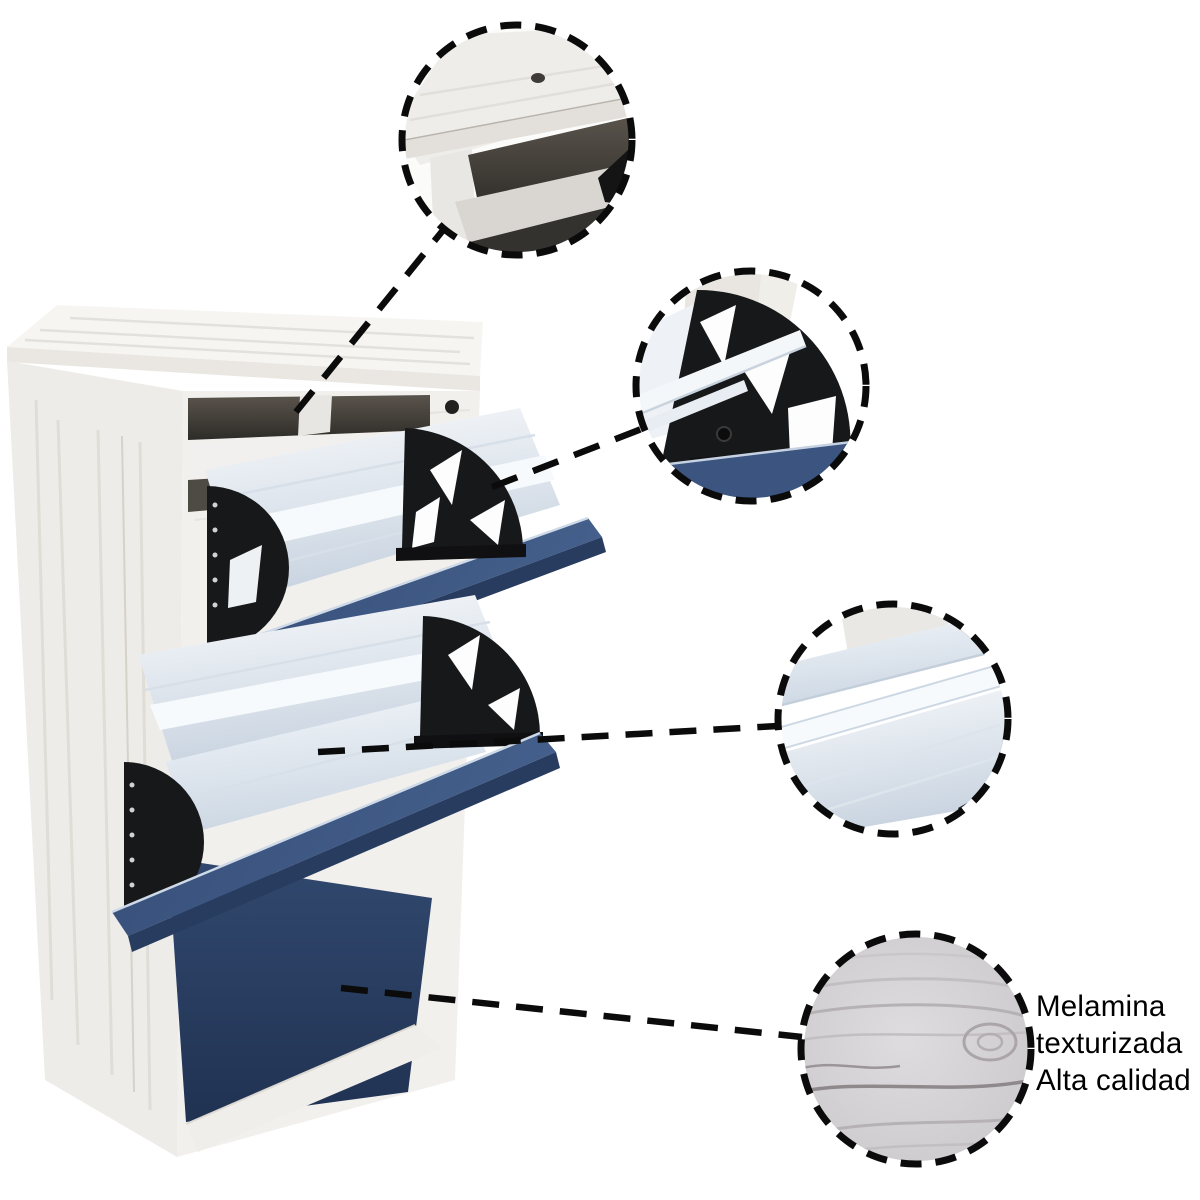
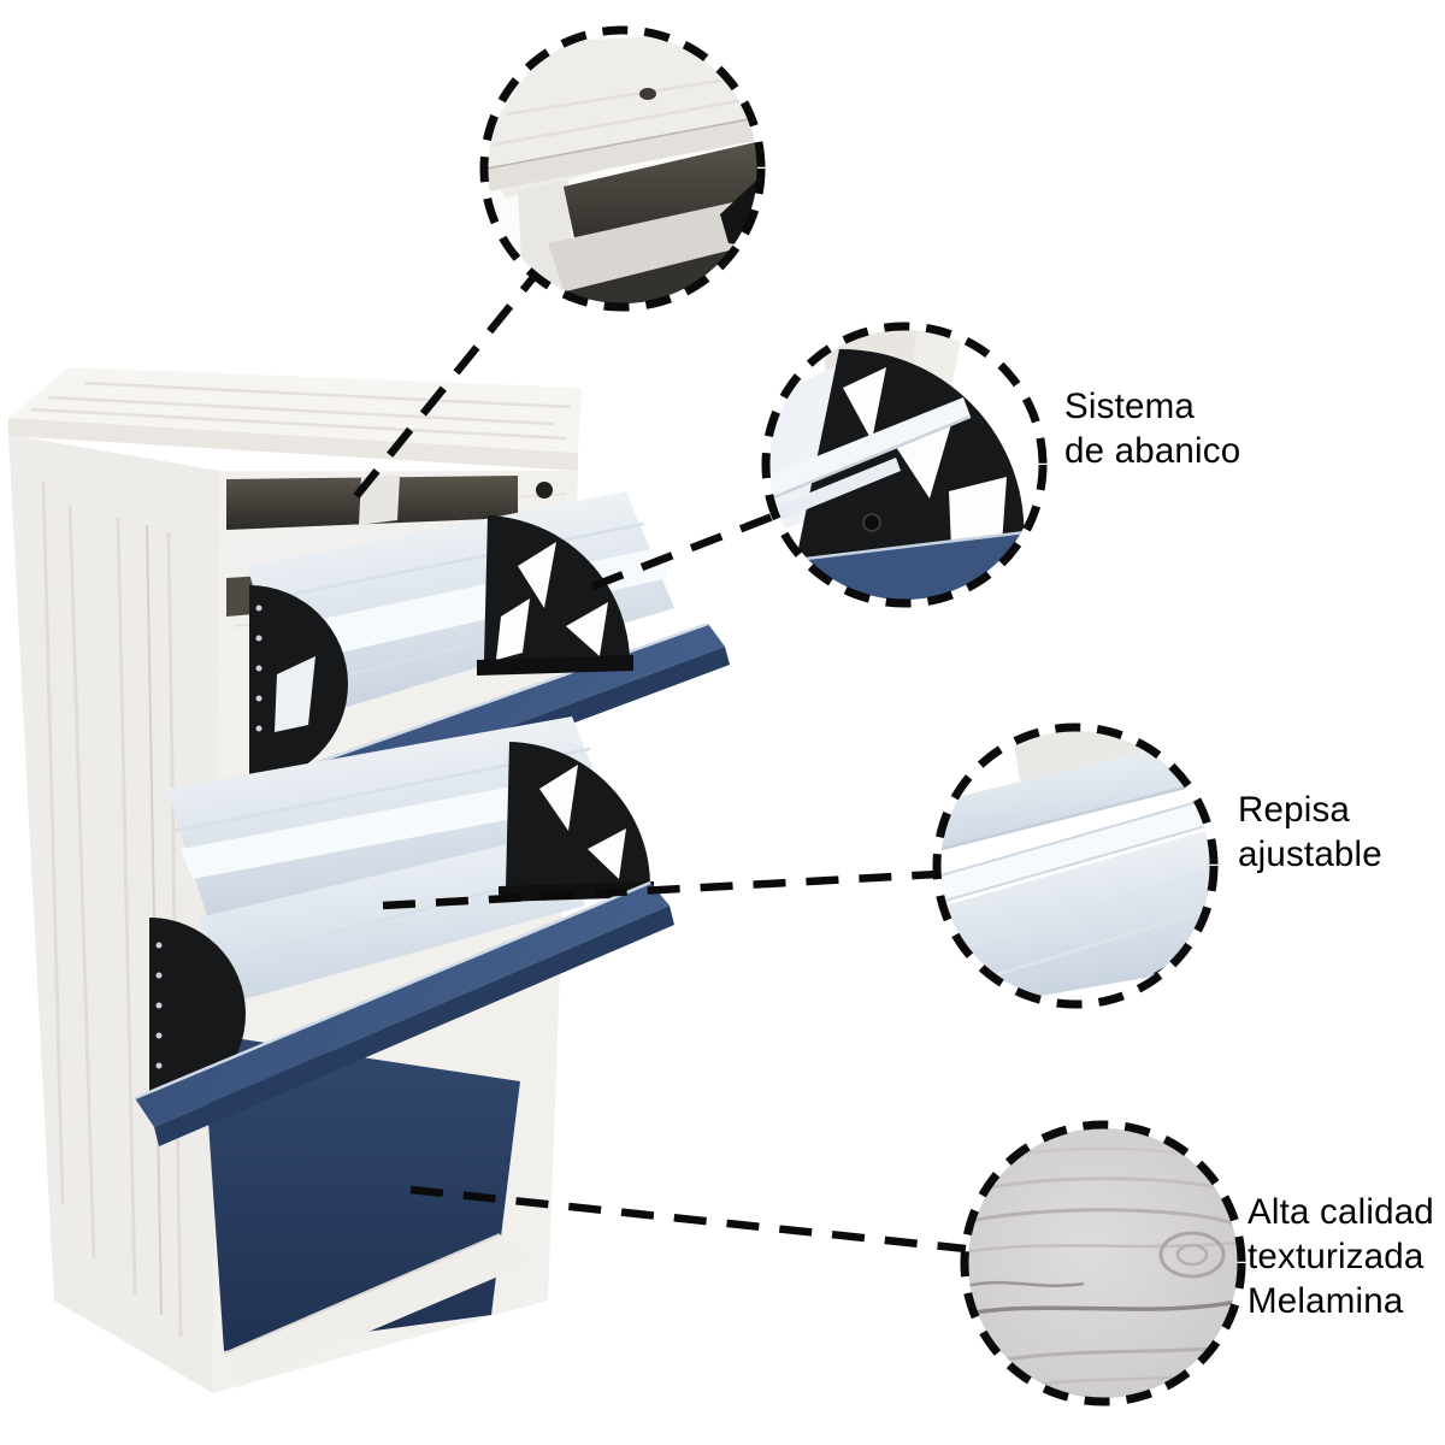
+ Sistema
+ de abanico
+ Repisa
+ ajustable
- Melamina
+ Alta calidad
  texturizada
- Alta calidad
+ Melamina
